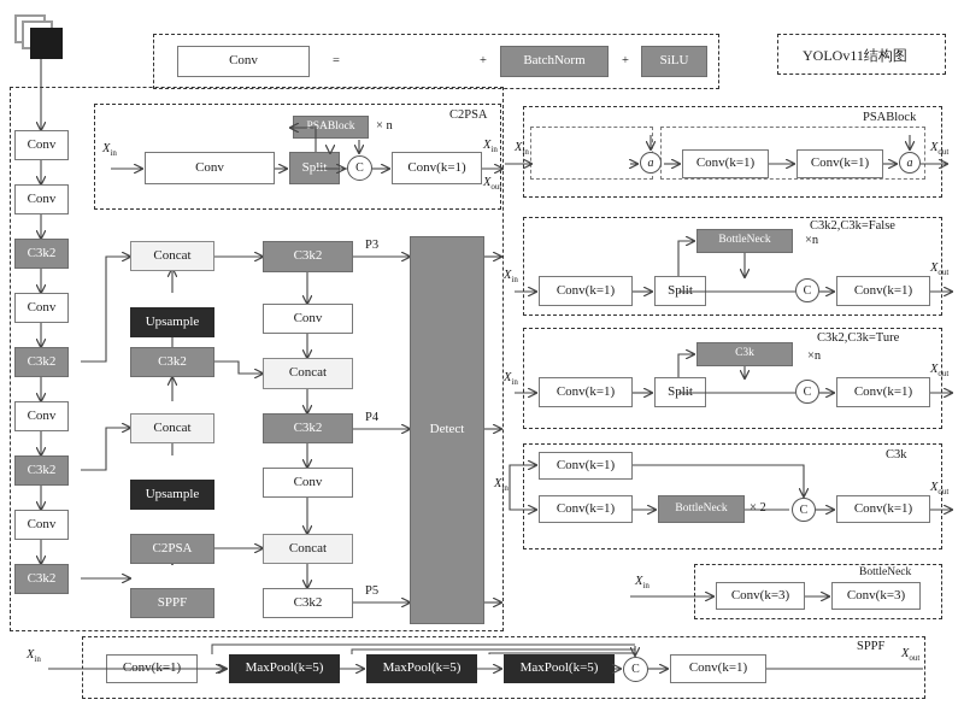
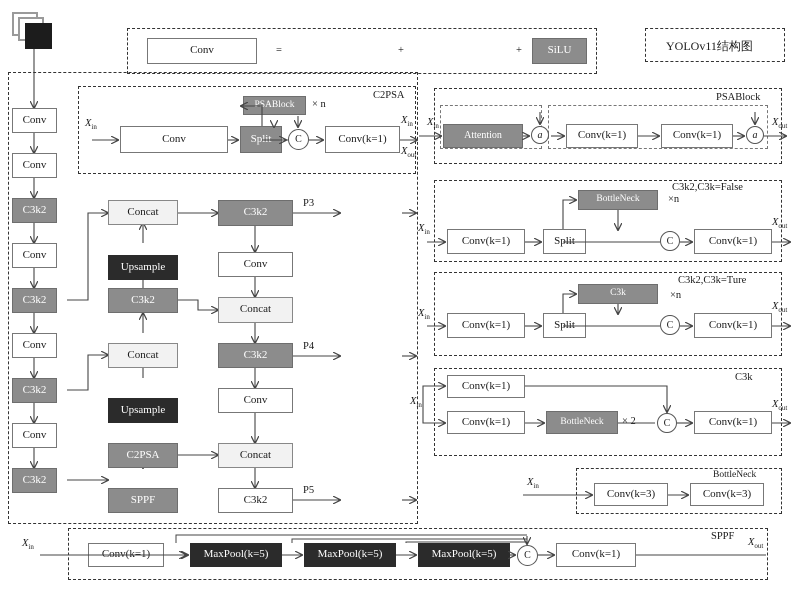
  Conv
  =
  +
- BatchNorm
  +
  SiLU
  YOLOv11结构图
  Conv
  Conv
  C3k2
  Conv
  C3k2
  Conv
  C3k2
  Conv
  C3k2
  Concat
  Upsample
  C3k2
  Concat
  Upsample
  C2PSA
  SPPF
  C3k2
  Conv
  Concat
  C3k2
  Conv
  Concat
  C3k2
  P3
  P4
  P5
- Detect
  C2PSA
  Xin
  Conv
  Split
  PSABlock
  × n
  C
  Conv(k=1)
  Xout
  Xin
  PSABlock
  Xin
+ Attention
  a
  Conv(k=1)
  Conv(k=1)
  a
  Xout
  C3k2,C3k=False
  Xin
  Conv(k=1)
  Split
  BottleNeck
  ×n
  C
  Conv(k=1)
  Xout
  C3k2,C3k=Ture
  Xin
  Conv(k=1)
  Split
  C3k
  ×n
  C
  Conv(k=1)
  Xout
  C3k
  Xin
  Conv(k=1)
  Conv(k=1)
  BottleNeck
  × 2
  C
  Conv(k=1)
  Xout
  BottleNeck
  Xin
  Conv(k=3)
  Conv(k=3)
  SPPF
  Xin
  Conv(k=1)
  MaxPool(k=5)
  MaxPool(k=5)
  MaxPool(k=5)
  C
  Conv(k=1)
  Xout
